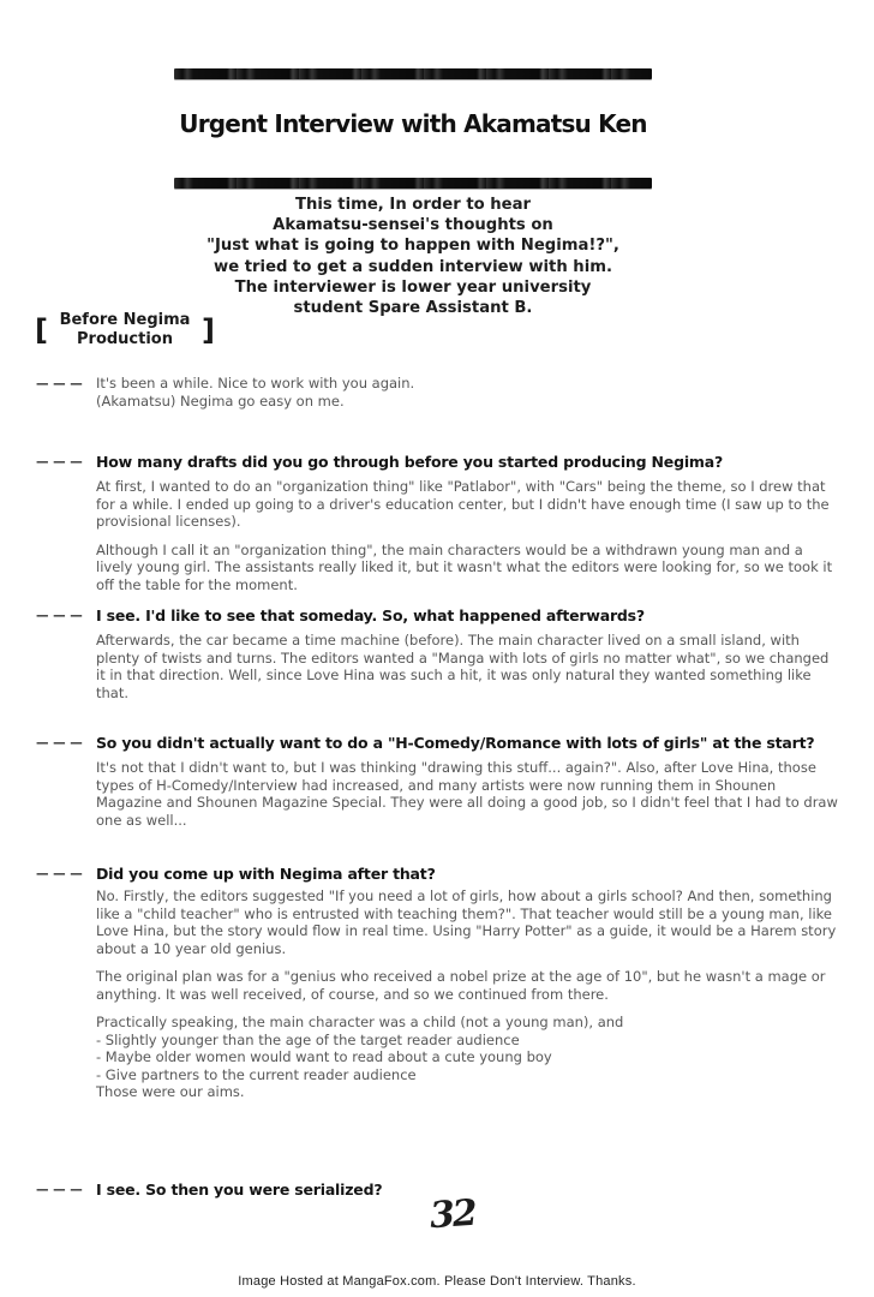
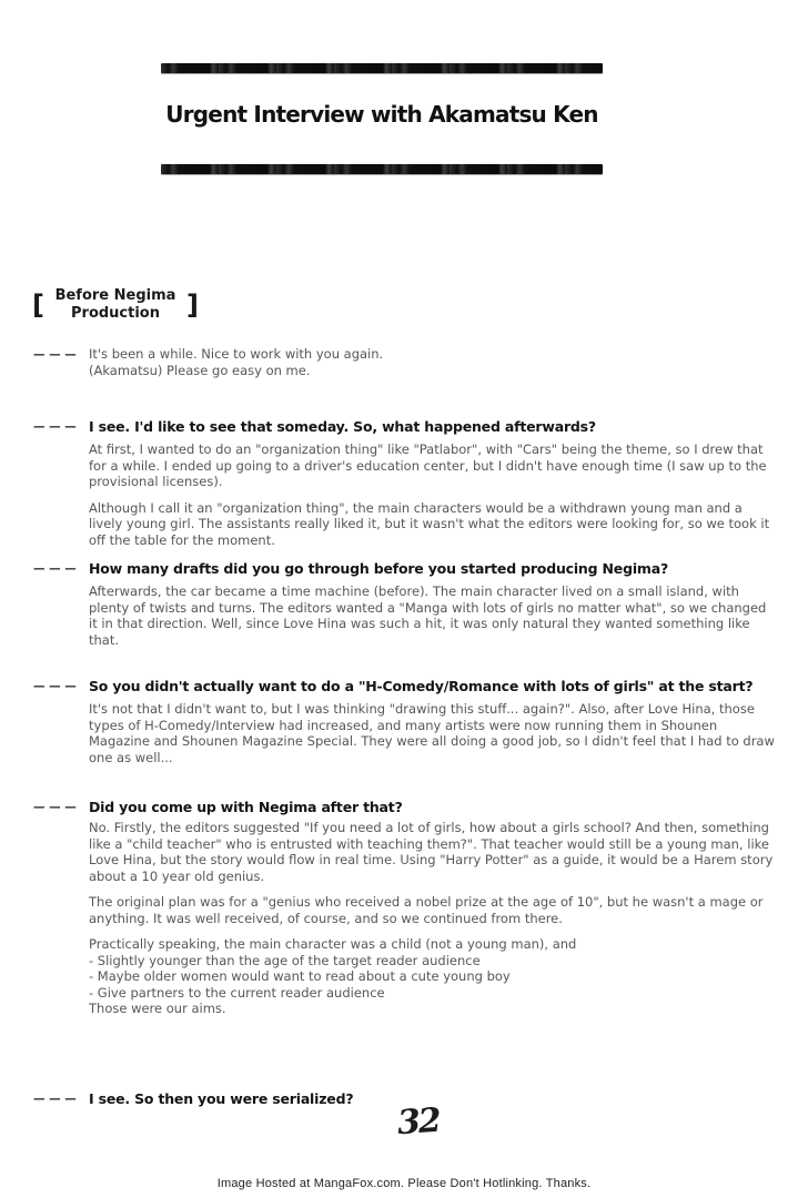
  Urgent Interview with Akamatsu Ken
- This time, In order to hear
- Akamatsu-sensei's thoughts on
- "Just what is going to happen with Negima!?",
- we tried to get a sudden interview with him.
- The interviewer is lower year university
- student Spare Assistant B.
  [
  Before Negima
  Production
  ]
  — — —
  It's been a while. Nice to work with you again.
- (Akamatsu) Negima go easy on me.
+ (Akamatsu) Please go easy on me.
  — — —
- How many drafts did you go through before you started producing Negima?
+ I see. I'd like to see that someday. So, what happened afterwards?
  At first, I wanted to do an "organization thing" like "Patlabor", with "Cars" being the theme, so I drew that for a while. I ended up going to a driver's education center, but I didn't have enough time (I saw up to the provisional licenses).
  Although I call it an "organization thing", the main characters would be a withdrawn young man and a lively young girl. The assistants really liked it, but it wasn't what the editors were looking for, so we took it off the table for the moment.
  — — —
- I see. I'd like to see that someday. So, what happened afterwards?
+ How many drafts did you go through before you started producing Negima?
  Afterwards, the car became a time machine (before). The main character lived on a small island, with plenty of twists and turns. The editors wanted a "Manga with lots of girls no matter what", so we changed it in that direction. Well, since Love Hina was such a hit, it was only natural they wanted something like that.
  — — —
  So you didn't actually want to do a "H-Comedy/Romance with lots of girls" at the start?
  It's not that I didn't want to, but I was thinking "drawing this stuff... again?". Also, after Love Hina, those types of H-Comedy/Interview had increased, and many artists were now running them in Shounen Magazine and Shounen Magazine Special. They were all doing a good job, so I didn't feel that I had to draw one as well...
  — — —
  Did you come up with Negima after that?
  No. Firstly, the editors suggested "If you need a lot of girls, how about a girls school? And then, something like a "child teacher" who is entrusted with teaching them?". That teacher would still be a young man, like Love Hina, but the story would flow in real time. Using "Harry Potter" as a guide, it would be a Harem story about a 10 year old genius.
  The original plan was for a "genius who received a nobel prize at the age of 10", but he wasn't a mage or anything. It was well received, of course, and so we continued from there.
  Practically speaking, the main character was a child (not a young man), and
  - Slightly younger than the age of the target reader audience
  - Maybe older women would want to read about a cute young boy
  - Give partners to the current reader audience
  Those were our aims.
  — — —
  I see. So then you were serialized?
- Image Hosted at MangaFox.com. Please Don't Interview. Thanks.
+ Image Hosted at MangaFox.com. Please Don't Hotlinking. Thanks.
